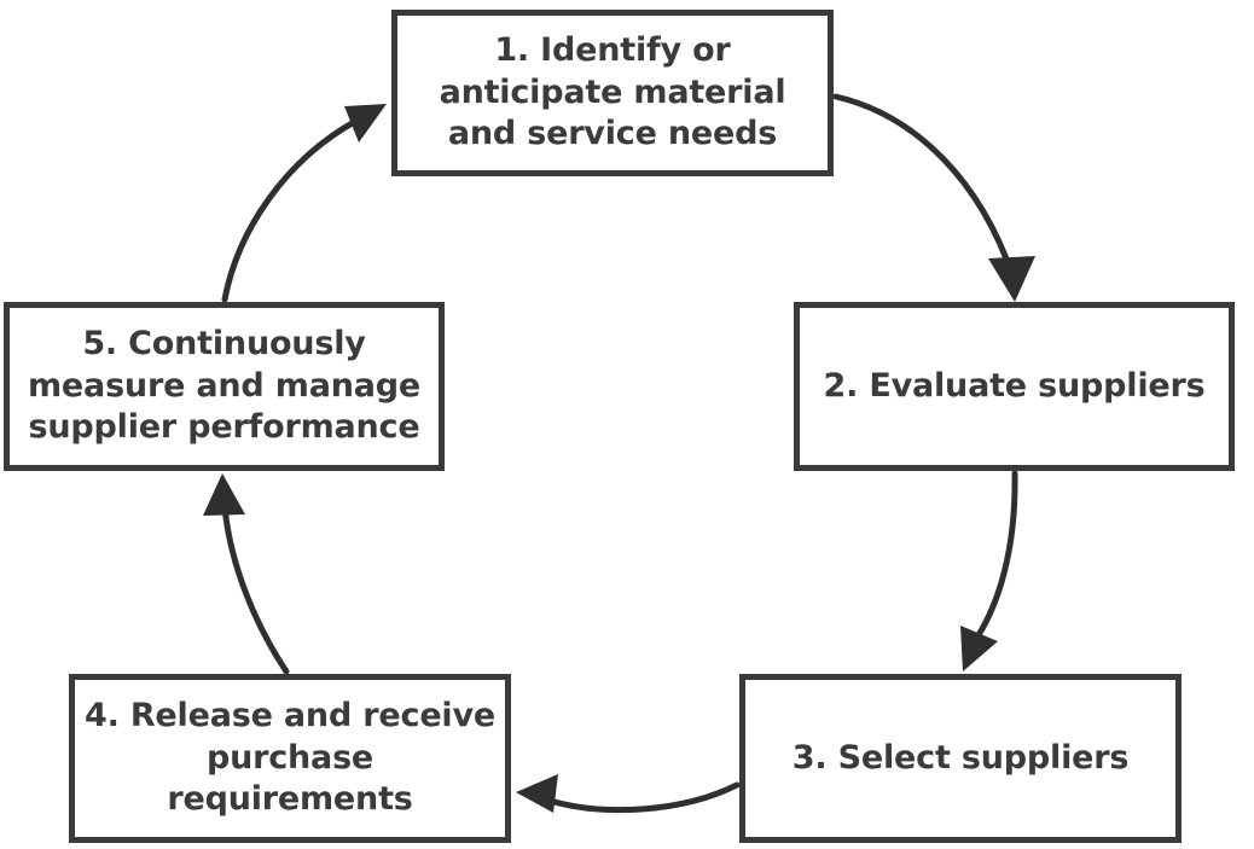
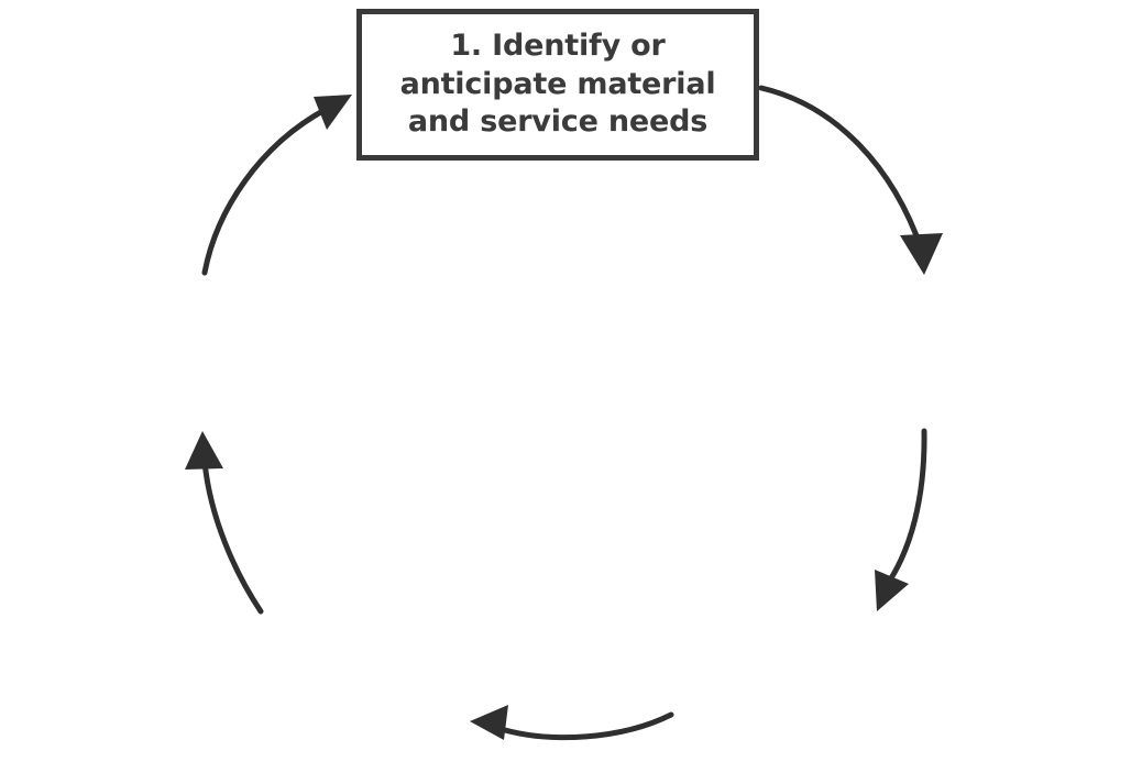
  1. Identify or
  anticipate material
  and service needs
- 2. Evaluate suppliers
- 3. Select suppliers
- 4. Release and receive
- purchase requirements
- 5. Continuously
- measure and manage
- supplier performance
